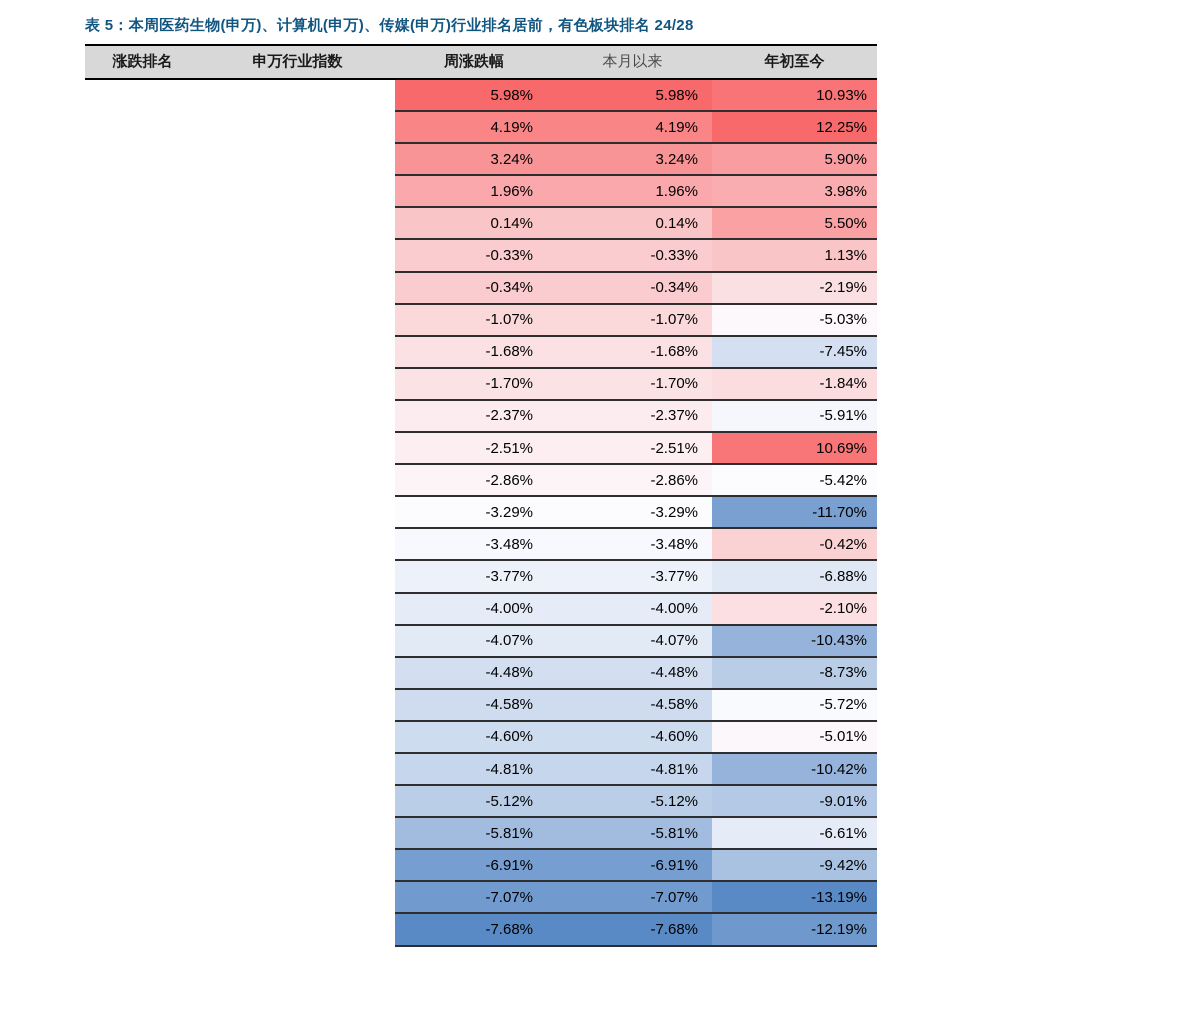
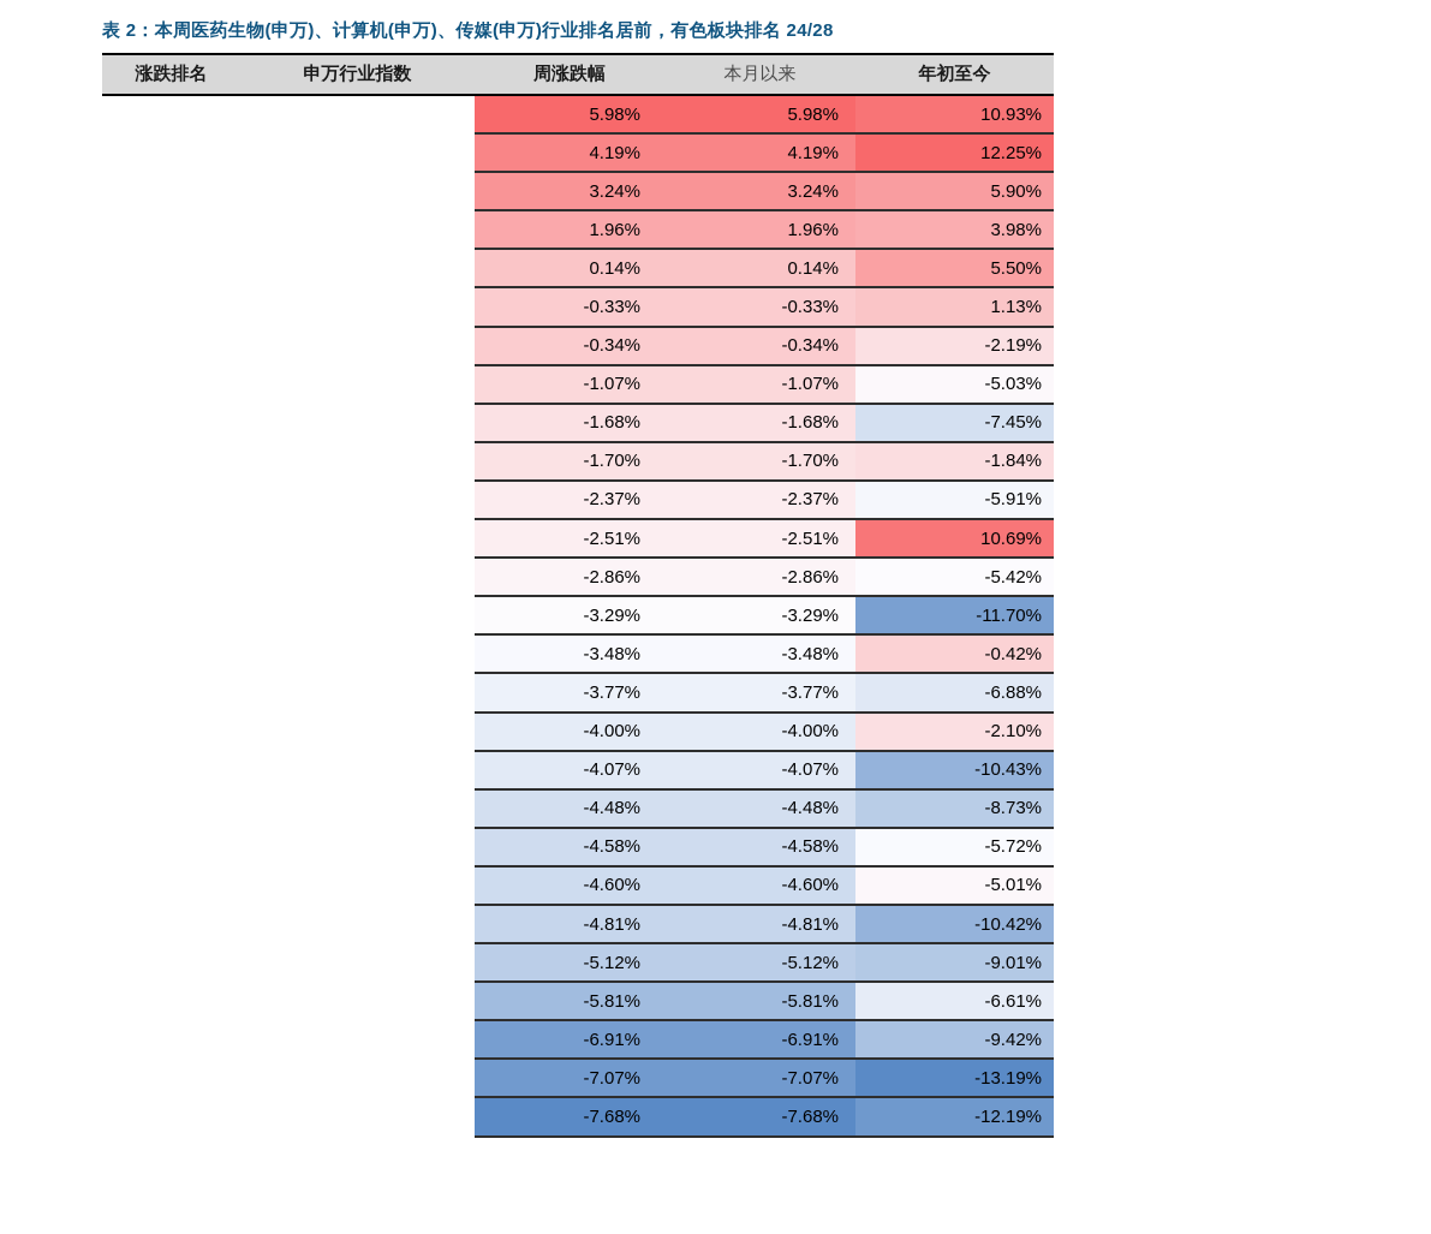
- 表 5：本周医药生物(申万)、计算机(申万)、传媒(申万)行业排名居前，有色板块排名 24/28
+ 表 2：本周医药生物(申万)、计算机(申万)、传媒(申万)行业排名居前，有色板块排名 24/28
  涨跌排名	申万行业指数	周涨跌幅	本月以来	年初至今
  		5.98%	5.98%	10.93%
  		4.19%	4.19%	12.25%
  		3.24%	3.24%	5.90%
  		1.96%	1.96%	3.98%
  		0.14%	0.14%	5.50%
  		-0.33%	-0.33%	1.13%
  		-0.34%	-0.34%	-2.19%
  		-1.07%	-1.07%	-5.03%
  		-1.68%	-1.68%	-7.45%
  		-1.70%	-1.70%	-1.84%
  		-2.37%	-2.37%	-5.91%
  		-2.51%	-2.51%	10.69%
  		-2.86%	-2.86%	-5.42%
  		-3.29%	-3.29%	-11.70%
  		-3.48%	-3.48%	-0.42%
  		-3.77%	-3.77%	-6.88%
  		-4.00%	-4.00%	-2.10%
  		-4.07%	-4.07%	-10.43%
  		-4.48%	-4.48%	-8.73%
  		-4.58%	-4.58%	-5.72%
  		-4.60%	-4.60%	-5.01%
  		-4.81%	-4.81%	-10.42%
  		-5.12%	-5.12%	-9.01%
  		-5.81%	-5.81%	-6.61%
  		-6.91%	-6.91%	-9.42%
  		-7.07%	-7.07%	-13.19%
  		-7.68%	-7.68%	-12.19%
